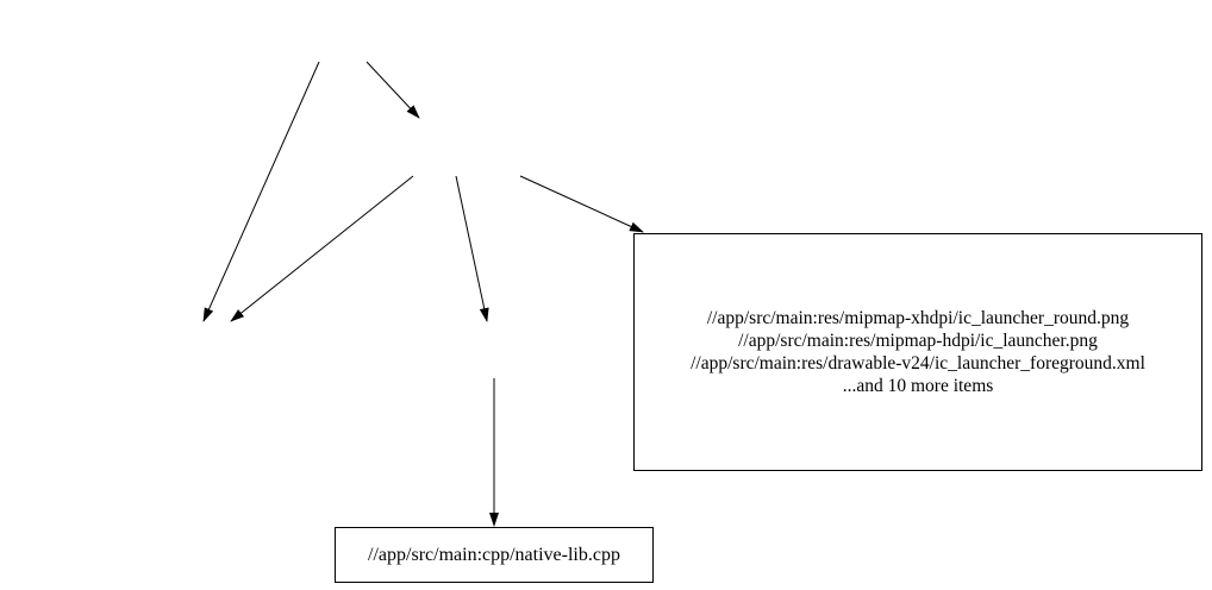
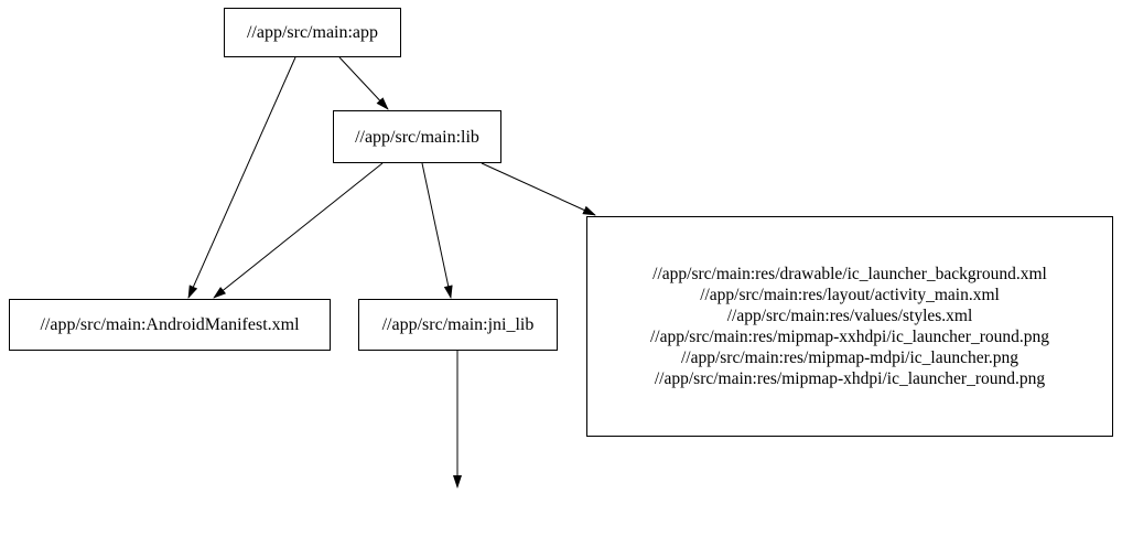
+ //app/src/main:app
+ //app/src/main:lib
+ //app/src/main:AndroidManifest.xml
+ //app/src/main:jni_lib
+ //app/src/main:res/drawable/ic_launcher_background.xml
+ //app/src/main:res/layout/activity_main.xml
+ //app/src/main:res/values/styles.xml
+ //app/src/main:res/mipmap-xxhdpi/ic_launcher_round.png
+ //app/src/main:res/mipmap-mdpi/ic_launcher.png
  //app/src/main:res/mipmap-xhdpi/ic_launcher_round.png
- //app/src/main:res/mipmap-hdpi/ic_launcher.png
- //app/src/main:res/drawable-v24/ic_launcher_foreground.xml
- ...and 10 more items
- //app/src/main:cpp/native-lib.cpp
